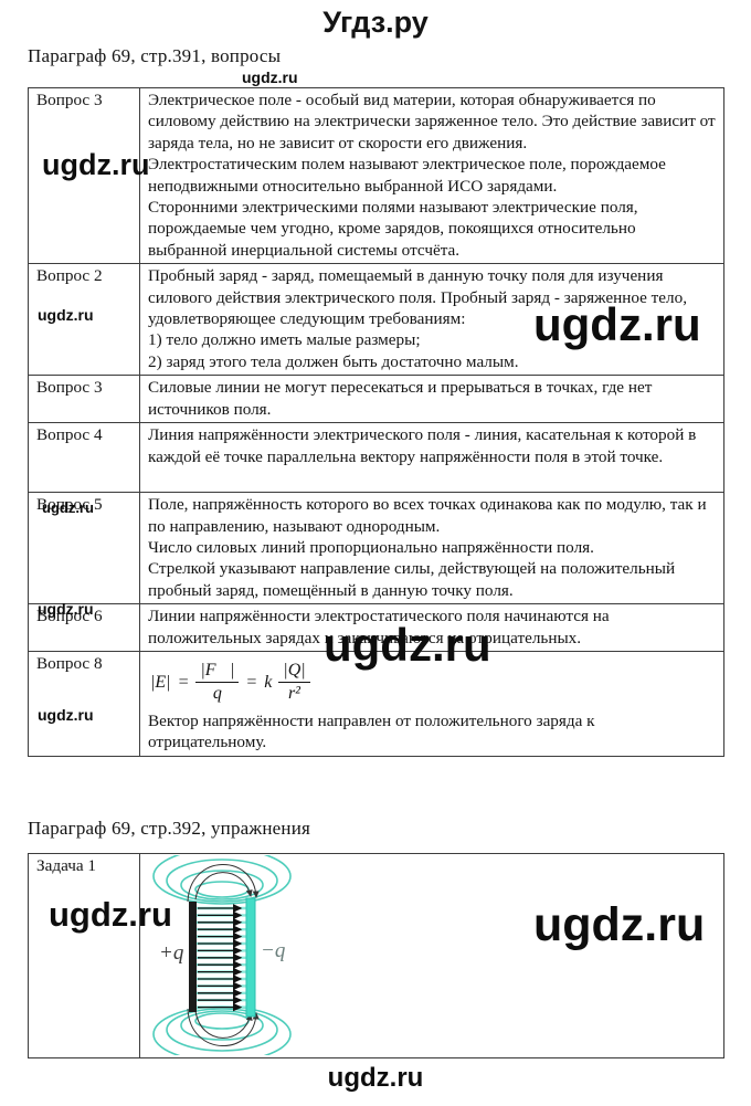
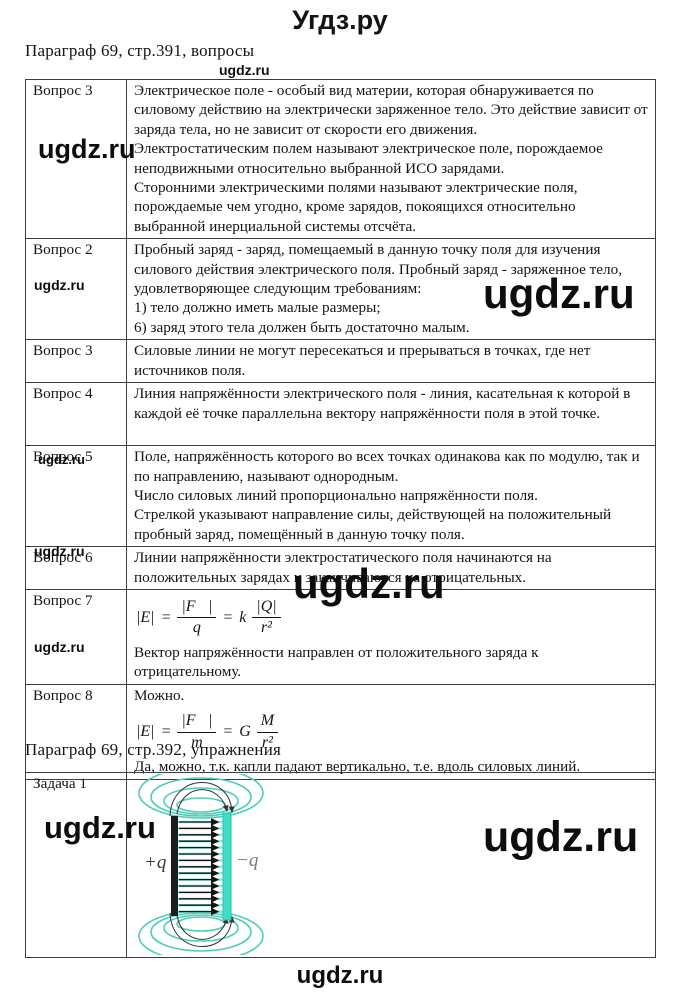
  Угдз.ру
  Параграф 69, стр.391, вопросы
  Вопрос 3	Электрическое поле - особый вид материи, которая обнаруживается по силовому действию на электрически заряженное тело. Это действие зависит от заряда тела, но не зависит от скорости его движения. Электростатическим полем называют электрическое поле, порождаемое неподвижными относительно выбранной ИСО зарядами. Сторонними электрическими полями называют электрические поля, порождаемые чем угодно, кроме зарядов, покоящихся относительно выбранной инерциальной системы отсчёта.
- Вопрос 2	Пробный заряд - заряд, помещаемый в данную точку поля для изучения силового действия электрического поля. Пробный заряд - заряженное тело, удовлетворяющее следующим требованиям: 1) тело должно иметь малые размеры; 2) заряд этого тела должен быть достаточно малым.
+ Вопрос 2	Пробный заряд - заряд, помещаемый в данную точку поля для изучения силового действия электрического поля. Пробный заряд - заряженное тело, удовлетворяющее следующим требованиям: 1) тело должно иметь малые размеры; 6) заряд этого тела должен быть достаточно малым.
  Вопрос 3	Силовые линии не могут пересекаться и прерываться в точках, где нет источников поля.
  Вопрос 4	Линия напряжённости электрического поля - линия, касательная к которой в каждой её точке параллельна вектору напряжённости поля в этой точке.
  Вопрос 5	Поле, напряжённость которого во всех точках одинакова как по модулю, так и по направлению, называют однородным. Число силовых линий пропорционально напряжённости поля. Стрелкой указывают направление силы, действующей на положительный пробный заряд, помещённый в данную точку поля.
  Вопрос 6	Линии напряжённости электростатического поля начинаются на положительных зарядах и заканчиваются на отрицательных.
- Вопрос 8	|E| = |F⃗| q = k |Q| r² Вектор напряжённости направлен от положительного заряда к отрицательному.
+ Вопрос 7	|E| = |F⃗| q = k |Q| r² Вектор напряжённости направлен от положительного заряда к отрицательному.
+ Вопрос 8	Можно. |E| = |F⃗| m = G M r² Да, можно, т.к. капли падают вертикально, т.е. вдоль силовых линий.
  Параграф 69, стр.392, упражнения
  Задача 1	+q −q
  ugdz.ru
  ugdz.ru
  ugdz.ru
  ugdz.ru
  ugdz.ru
  ugdz.ru
  ugdz.ru
  ugdz.ru
  ugdz.ru
  ugdz.ru
  ugdz.ru
